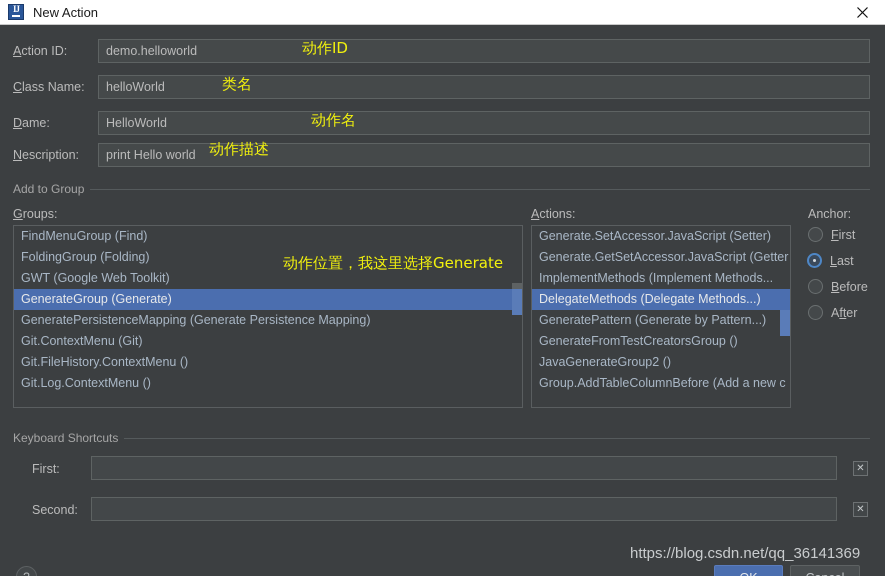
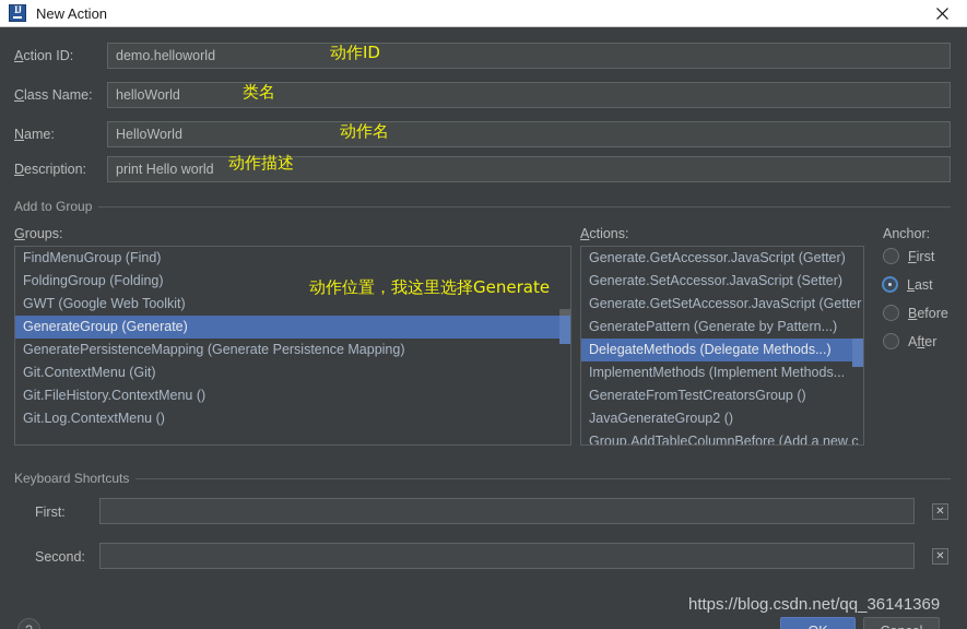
  New Action
  Action ID:
  demo.helloworld
  Class Name:
  helloWorld
- Dame:
+ Name:
  HelloWorld
- Nescription:
+ Description:
  print Hello world
  Add to Group
  Groups:
  Actions:
  Anchor:
  FindMenuGroup (Find)
  FoldingGroup (Folding)
  GWT (Google Web Toolkit)
  GenerateGroup (Generate)
  GeneratePersistenceMapping (Generate Persistence Mapping)
  Git.ContextMenu (Git)
  Git.FileHistory.ContextMenu ()
  Git.Log.ContextMenu ()
+ Generate.GetAccessor.JavaScript (Getter)
  Generate.SetAccessor.JavaScript (Setter)
  Generate.GetSetAccessor.JavaScript (Getter
- ImplementMethods (Implement Methods...
+ GeneratePattern (Generate by Pattern...)
  DelegateMethods (Delegate Methods...)
- GeneratePattern (Generate by Pattern...)
+ ImplementMethods (Implement Methods...
  GenerateFromTestCreatorsGroup ()
  JavaGenerateGroup2 ()
  Group.AddTableColumnBefore (Add a new c
  First
  Last
  Before
  After
  Keyboard Shortcuts
  First:
  ✕
  Second:
  ✕
  动作ID
  类名
  动作名
  动作描述
  动作位置，我这里选择Generate
  https://blog.csdn.net/qq_36141369
